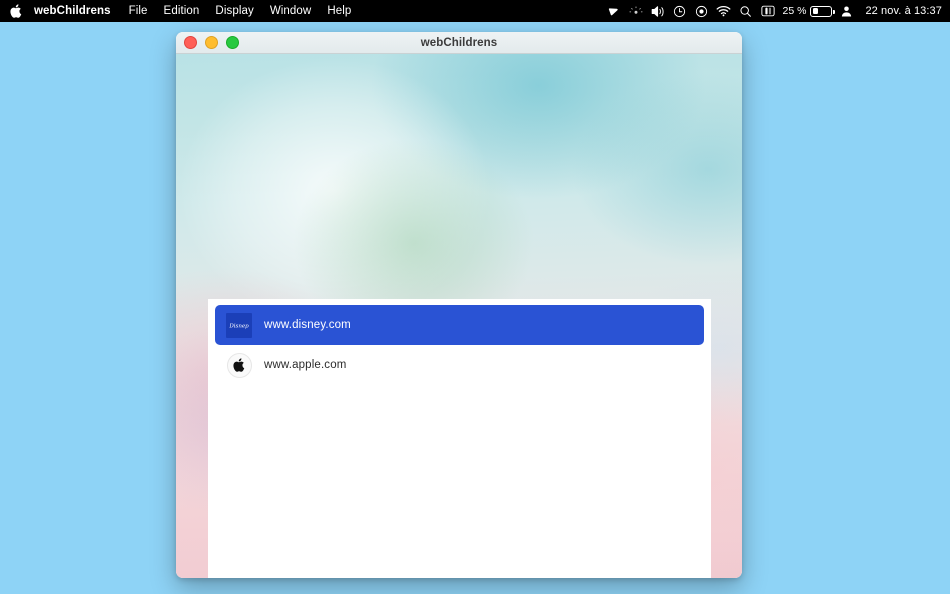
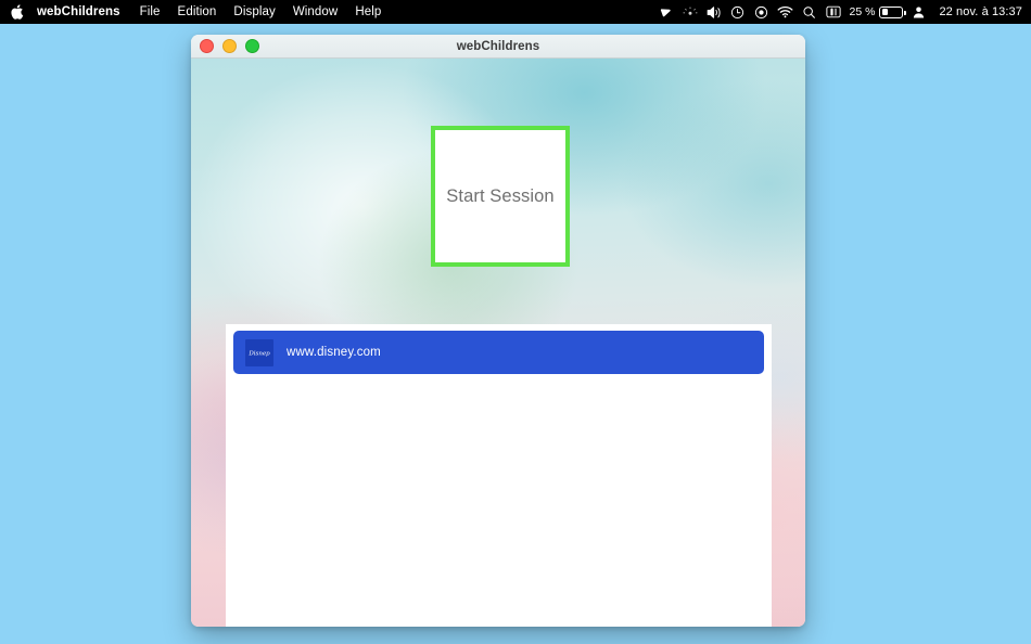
  webChildrens
  File
  Edition
  Display
  Window
  Help
  25 %
  22 nov. à 13:37
  webChildrens
+ Start Session
  www.disney.com
- www.apple.com
